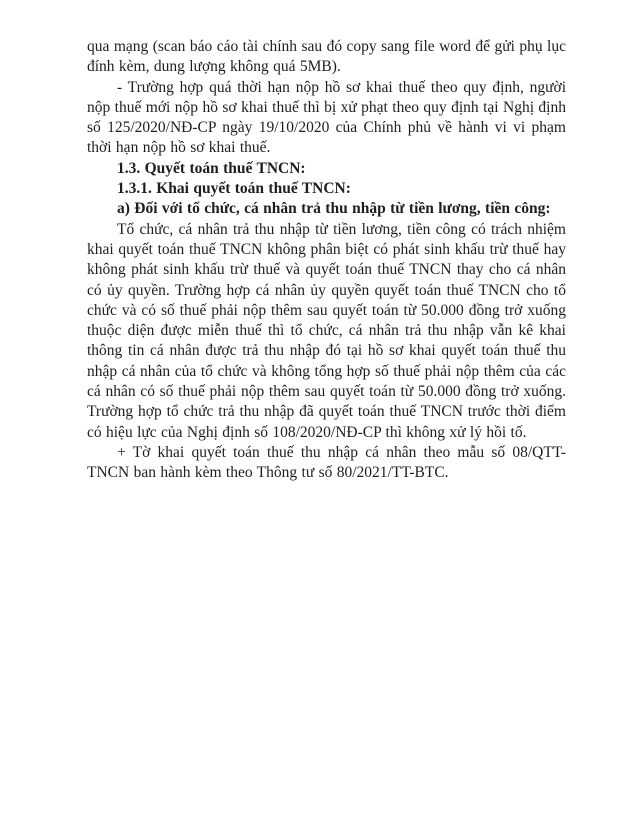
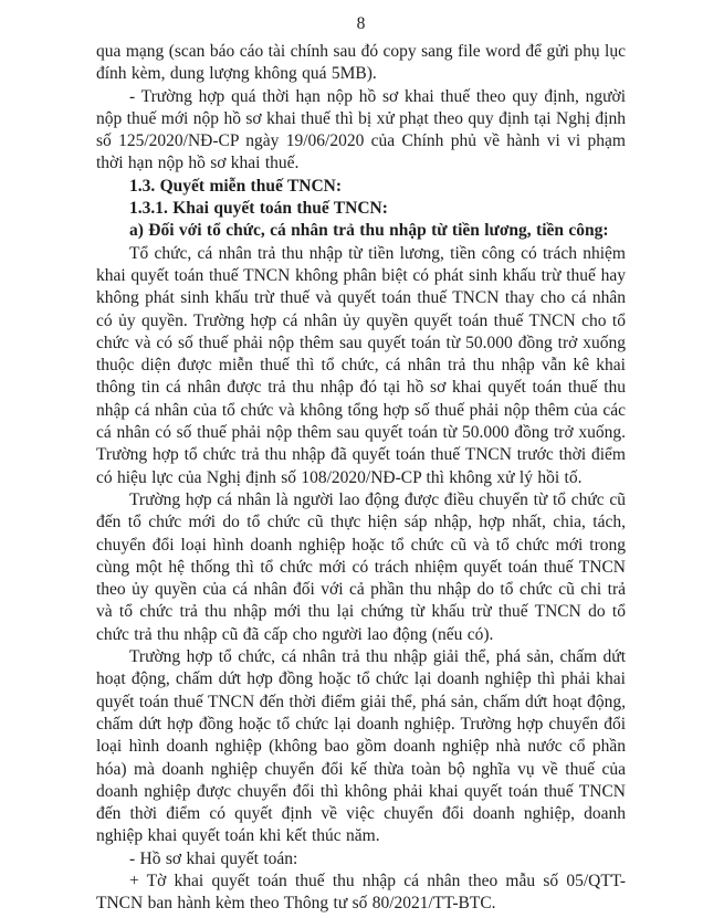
+ 8
  qua mạng (scan báo cáo tài chính sau đó copy sang file word để gửi phụ lục đính kèm, dung lượng không quá 5MB).
- - Trường hợp quá thời hạn nộp hồ sơ khai thuế theo quy định, người nộp thuế mới nộp hồ sơ khai thuế thì bị xử phạt theo quy định tại Nghị định số 125/2020/NĐ-CP ngày 19/10/2020 của Chính phủ về hành vi vi phạm thời hạn nộp hồ sơ khai thuế.
+ - Trường hợp quá thời hạn nộp hồ sơ khai thuế theo quy định, người nộp thuế mới nộp hồ sơ khai thuế thì bị xử phạt theo quy định tại Nghị định số 125/2020/NĐ-CP ngày 19/06/2020 của Chính phủ về hành vi vi phạm thời hạn nộp hồ sơ khai thuế.
- 1.3. Quyết toán thuế TNCN:
+ 1.3. Quyết miễn thuế TNCN:
  1.3.1. Khai quyết toán thuế TNCN:
  a) Đối với tổ chức, cá nhân trả thu nhập từ tiền lương, tiền công:
  Tổ chức, cá nhân trả thu nhập từ tiền lương, tiền công có trách nhiệm khai quyết toán thuế TNCN không phân biệt có phát sinh khấu trừ thuế hay không phát sinh khấu trừ thuế và quyết toán thuế TNCN thay cho cá nhân có ủy quyền. Trường hợp cá nhân ủy quyền quyết toán thuế TNCN cho tổ chức và có số thuế phải nộp thêm sau quyết toán từ 50.000 đồng trở xuống thuộc diện được miễn thuế thì tổ chức, cá nhân trả thu nhập vẫn kê khai thông tin cá nhân được trả thu nhập đó tại hồ sơ khai quyết toán thuế thu nhập cá nhân của tổ chức và không tổng hợp số thuế phải nộp thêm của các cá nhân có số thuế phải nộp thêm sau quyết toán từ 50.000 đồng trở xuống. Trường hợp tổ chức trả thu nhập đã quyết toán thuế TNCN trước thời điểm có hiệu lực của Nghị định số 108/2020/NĐ-CP thì không xử lý hồi tố.
+ Trường hợp cá nhân là người lao động được điều chuyển từ tổ chức cũ đến tổ chức mới do tổ chức cũ thực hiện sáp nhập, hợp nhất, chia, tách, chuyển đổi loại hình doanh nghiệp hoặc tổ chức cũ và tổ chức mới trong cùng một hệ thống thì tổ chức mới có trách nhiệm quyết toán thuế TNCN theo ủy quyền của cá nhân đối với cả phần thu nhập do tổ chức cũ chi trả và tổ chức trả thu nhập mới thu lại chứng từ khấu trừ thuế TNCN do tổ chức trả thu nhập cũ đã cấp cho người lao động (nếu có).
+ Trường hợp tổ chức, cá nhân trả thu nhập giải thể, phá sản, chấm dứt hoạt động, chấm dứt hợp đồng hoặc tổ chức lại doanh nghiệp thì phải khai quyết toán thuế TNCN đến thời điểm giải thể, phá sản, chấm dứt hoạt động, chấm dứt hợp đồng hoặc tổ chức lại doanh nghiệp. Trường hợp chuyển đổi loại hình doanh nghiệp (không bao gồm doanh nghiệp nhà nước cổ phần hóa) mà doanh nghiệp chuyển đổi kế thừa toàn bộ nghĩa vụ về thuế của doanh nghiệp được chuyển đổi thì không phải khai quyết toán thuế TNCN đến thời điểm có quyết định về việc chuyển đổi doanh nghiệp, doanh nghiệp khai quyết toán khi kết thúc năm.
+ - Hồ sơ khai quyết toán:
- + Tờ khai quyết toán thuế thu nhập cá nhân theo mẫu số 08/QTT-TNCN ban hành kèm theo Thông tư số 80/2021/TT-BTC.
+ + Tờ khai quyết toán thuế thu nhập cá nhân theo mẫu số 05/QTT-TNCN ban hành kèm theo Thông tư số 80/2021/TT-BTC.
